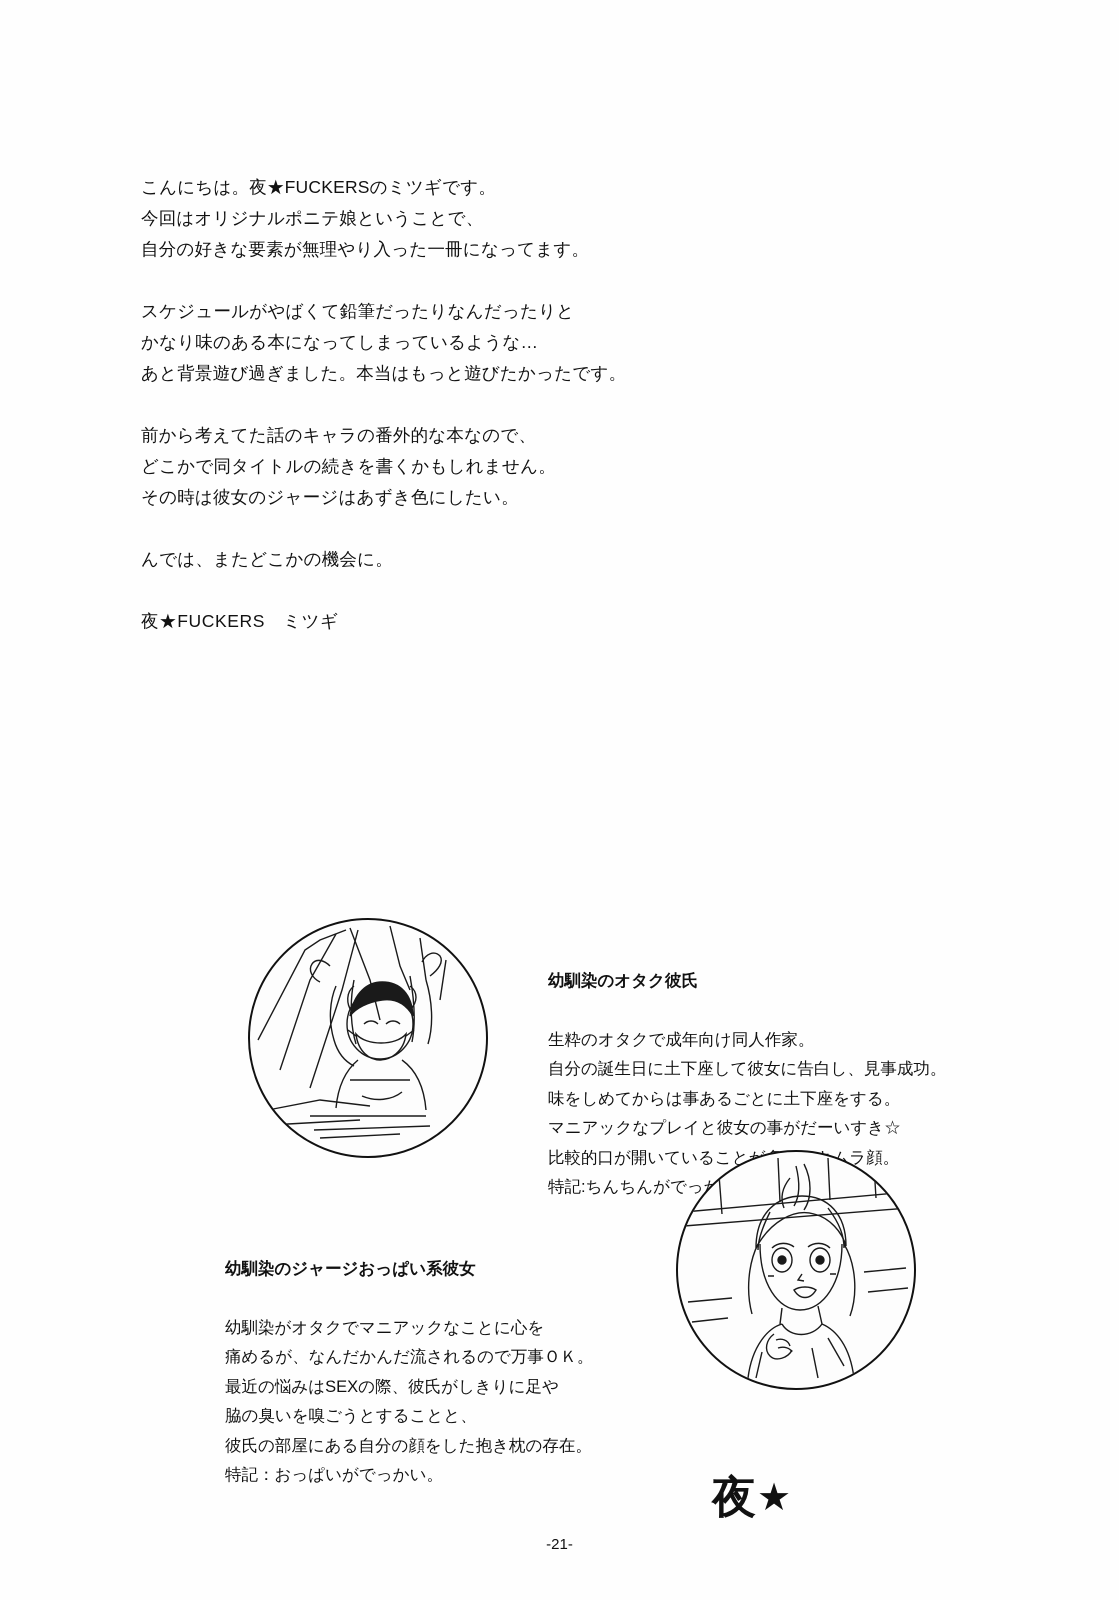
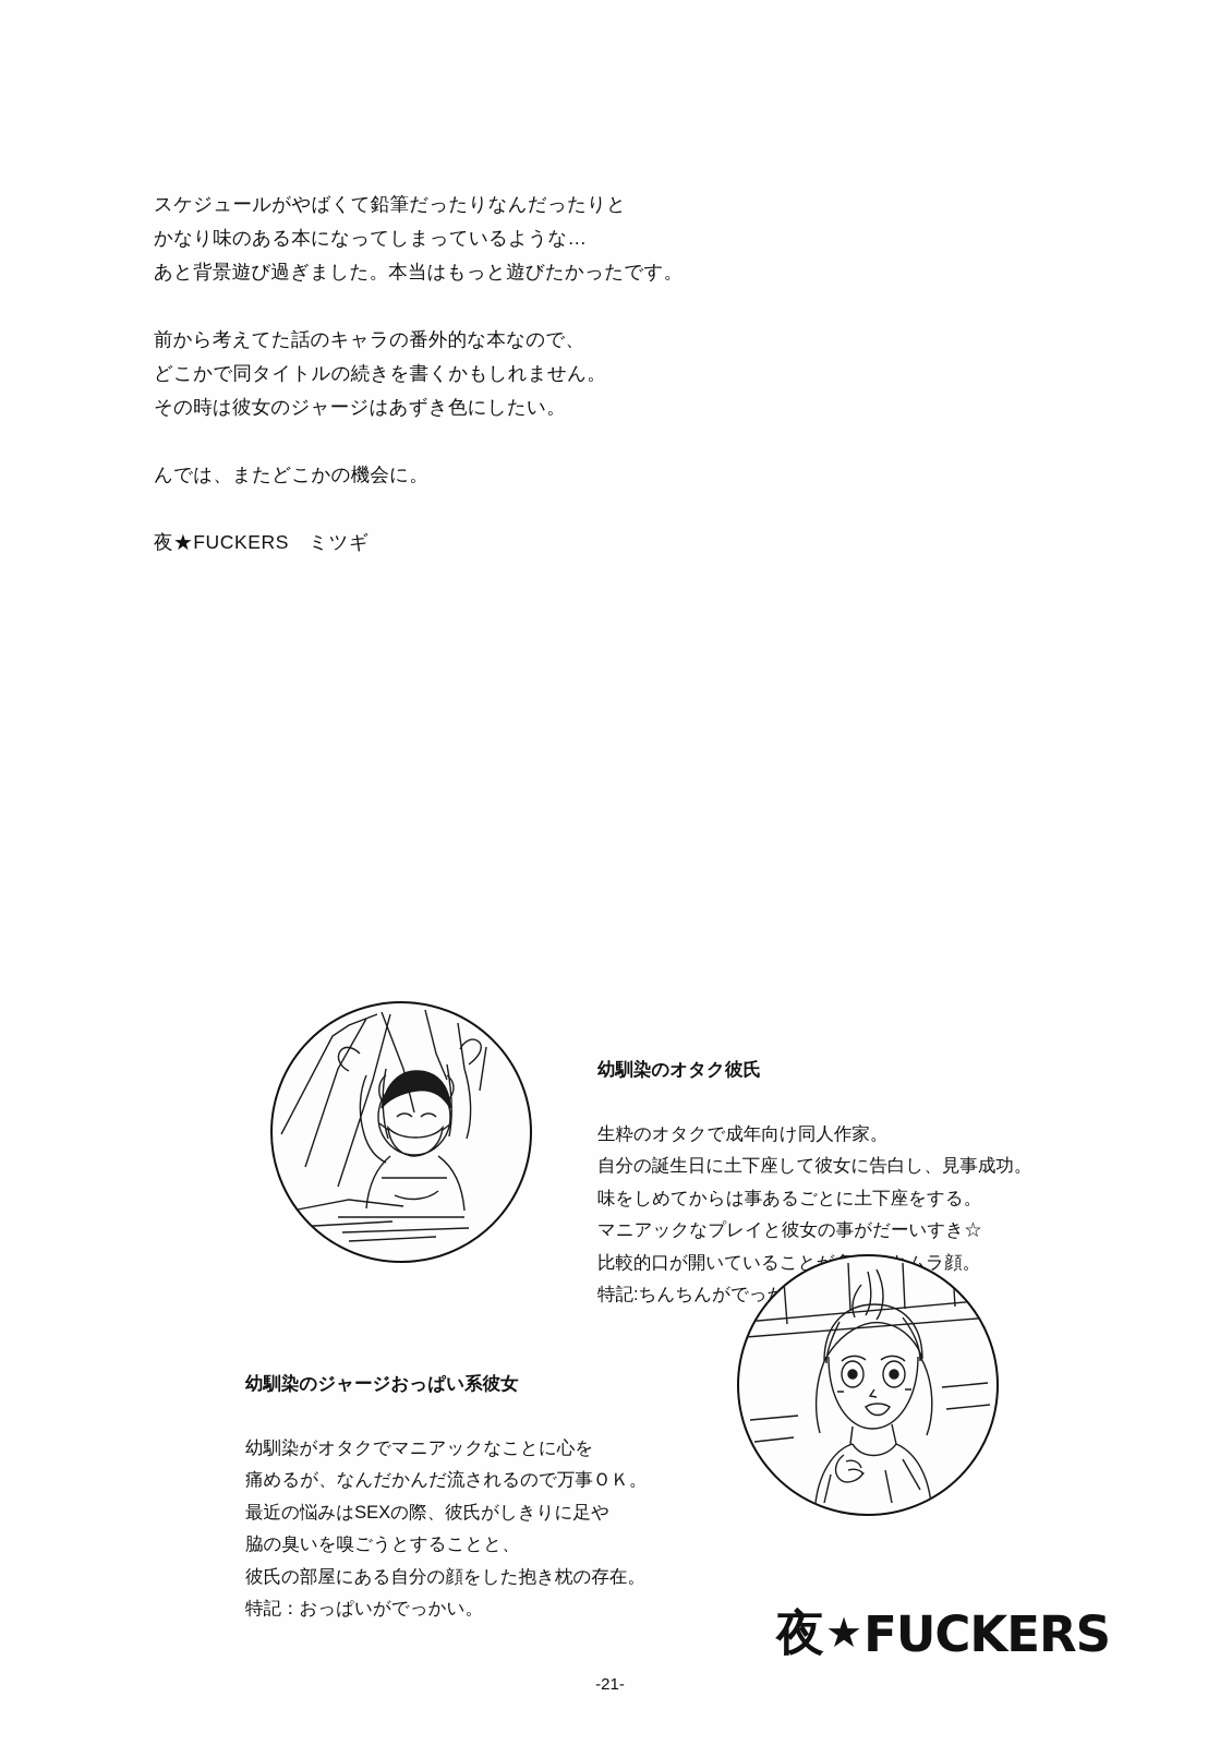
- こんにちは。夜★FUCKERSのミツギです。
- 今回はオリジナルポニテ娘ということで、
- 自分の好きな要素が無理やり入った一冊になってます。
  スケジュールがやばくて鉛筆だったりなんだったりと
  かなり味のある本になってしまっているような…
  あと背景遊び過ぎました。本当はもっと遊びたかったです。
  前から考えてた話のキャラの番外的な本なので、
  どこかで同タイトルの続きを書くかもしれません。
  その時は彼女のジャージはあずき色にしたい。
  んでは、またどこかの機会に。
  夜★FUCKERS ミツギ
  幼馴染のオタク彼氏
  生粋のオタクで成年向け同人作家。
  自分の誕生日に土下座して彼女に告白し、見事成功。
  味をしめてからは事あるごとに土下座をする。
  マニアックなプレイと彼女の事がだーいすき☆
  比較的口が開いていることムラ顔。
  特記:ちんちんがでっ
  幼馴染のジャージおっぱい系彼女
  幼馴染がオタクでマニアックなことに心を
  痛めるが、なんだかんだ流されるので万事ＯＫ。
  最近の悩みはSEXの際、彼氏がしきりに足や
  脇の臭いを嗅ごうとすることと、
  彼氏の部屋にある自分の顔をした抱き枕の存在。
  特記：おっぱいがでっかい。
  夜
  ★
+ FUCKERS
  -21-
